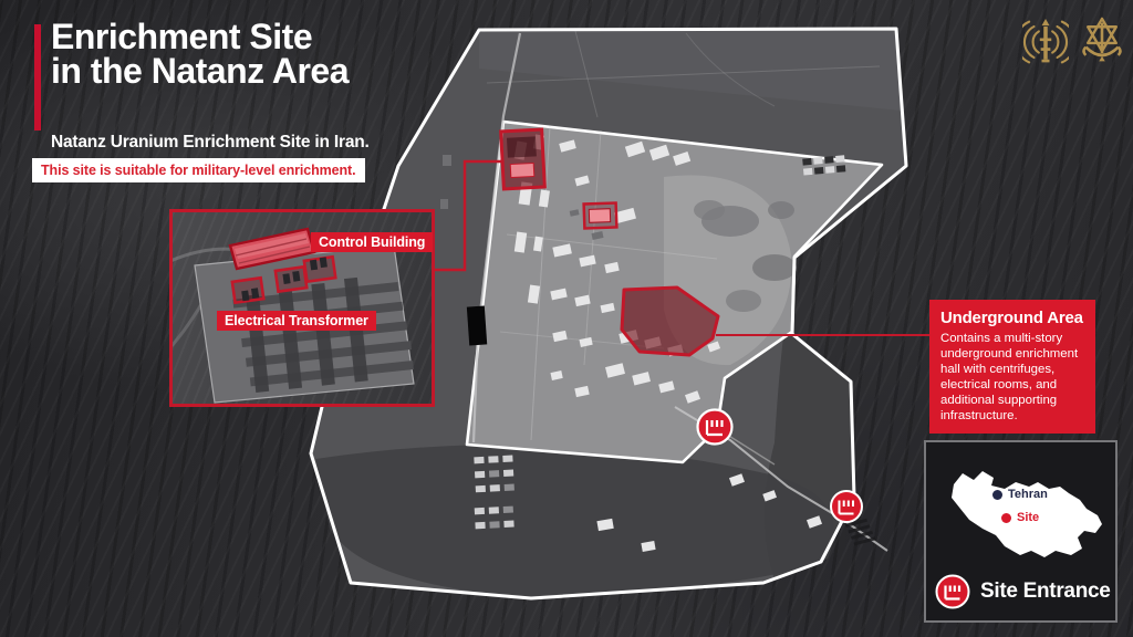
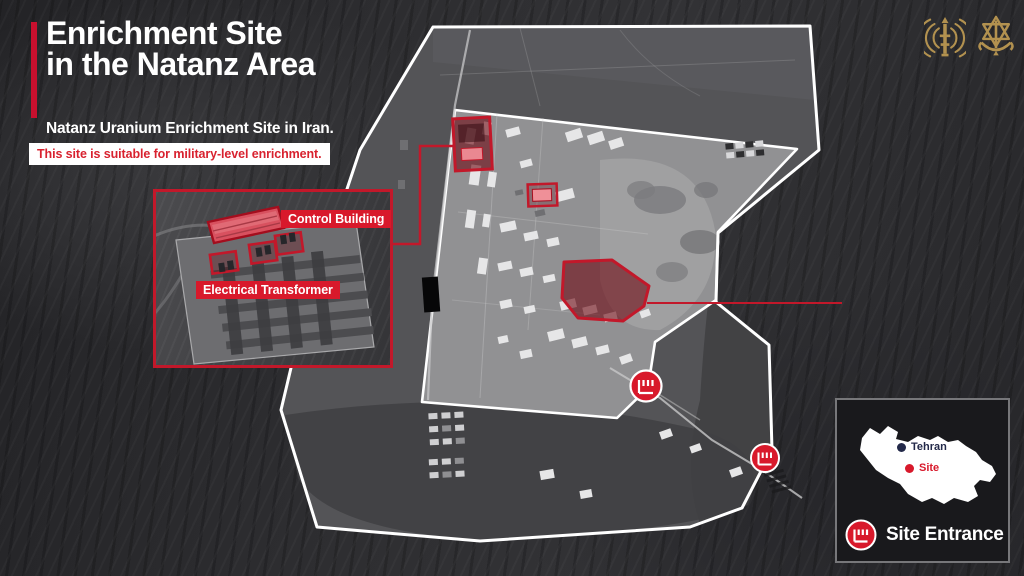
  Enrichment Site
  in the Natanz Area
  Natanz Uranium Enrichment Site in Iran.
  This site is suitable for military-level enrichment.
  Control Building
  Electrical Transformer
- Underground Area
- Contains a multi-story underground enrichment hall with centrifuges, electrical rooms, and additional supporting infrastructure.
  Tehran
  Site
  Site Entrance
